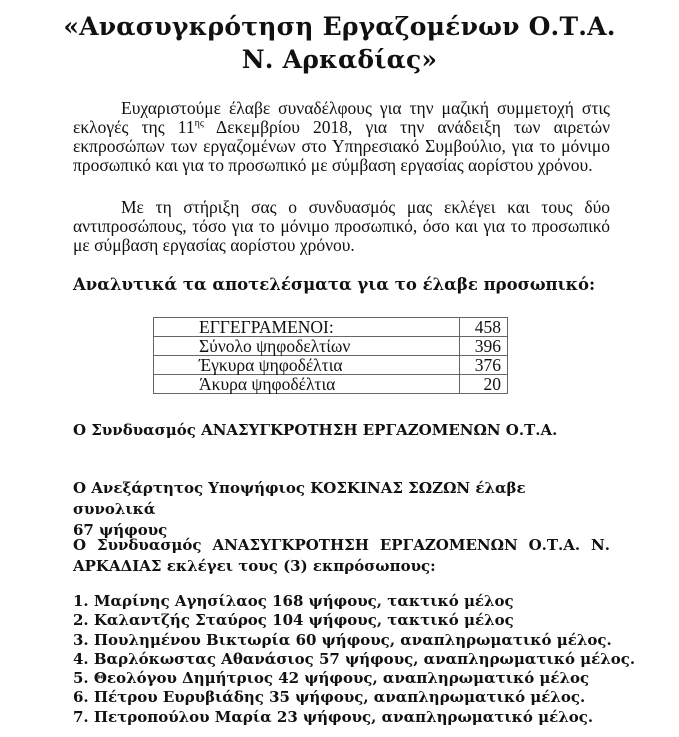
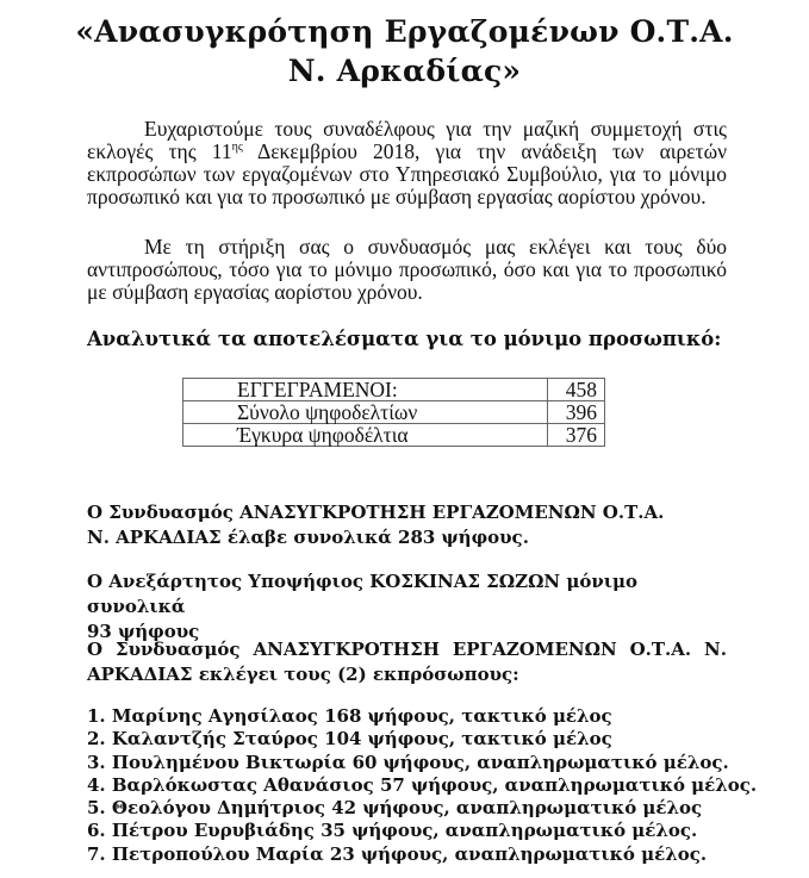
  «Ανασυγκρότηση Εργαζομένων Ο.Τ.Α.
  Ν. Αρκαδίας»
- Ευχαριστούμε έλαβε συναδέλφους για την μαζική συμμετοχή στις εκλογές της 11ης Δεκεμβρίου 2018, για την ανάδειξη των αιρετών εκπροσώπων των εργαζομένων στο Υπηρεσιακό Συμβούλιο, για το μόνιμο προσωπικό και για το προσωπικό με σύμβαση εργασίας αορίστου χρόνου.
+ Ευχαριστούμε τους συναδέλφους για την μαζική συμμετοχή στις εκλογές της 11ης Δεκεμβρίου 2018, για την ανάδειξη των αιρετών εκπροσώπων των εργαζομένων στο Υπηρεσιακό Συμβούλιο, για το μόνιμο προσωπικό και για το προσωπικό με σύμβαση εργασίας αορίστου χρόνου.
  Με τη στήριξη σας ο συνδυασμός μας εκλέγει και τους δύο αντιπροσώπους, τόσο για το μόνιμο προσωπικό, όσο και για το προσωπικό με σύμβαση εργασίας αορίστου χρόνου.
- Αναλυτικά τα αποτελέσματα για το έλαβε προσωπικό:
+ Αναλυτικά τα αποτελέσματα για το μόνιμο προσωπικό:
  ΕΓΓΕΓΡΑΜΕΝΟΙ:	458
  Σύνολο ψηφοδελτίων	396
  Έγκυρα ψηφοδέλτια	376
- Άκυρα ψηφοδέλτια	20
  Ο Συνδυασμός ΑΝΑΣΥΓΚΡΟΤΗΣΗ ΕΡΓΑΖΟΜΕΝΩΝ Ο.Τ.Α.
+ Ν. ΑΡΚΑΔΙΑΣ έλαβε συνολικά 283 ψήφους.
- Ο Ανεξάρτητος Υποψήφιος ΚΟΣΚΙΝΑΣ ΣΩΖΩΝ έλαβε συνολικά
+ Ο Ανεξάρτητος Υποψήφιος ΚΟΣΚΙΝΑΣ ΣΩΖΩΝ μόνιμο συνολικά
- 67 ψήφους
+ 93 ψήφους
- Ο Συνδυασμός ΑΝΑΣΥΓΚΡΟΤΗΣΗ ΕΡΓΑΖΟΜΕΝΩΝ Ο.Τ.Α. Ν. ΑΡΚΑΔΙΑΣ εκλέγει τους (3) εκπρόσωπους:
+ Ο Συνδυασμός ΑΝΑΣΥΓΚΡΟΤΗΣΗ ΕΡΓΑΖΟΜΕΝΩΝ Ο.Τ.Α. Ν. ΑΡΚΑΔΙΑΣ εκλέγει τους (2) εκπρόσωπους:
  1. Μαρίνης Αγησίλαος 168 ψήφους, τακτικό μέλος
  2. Καλαντζής Σταύρος 104 ψήφους, τακτικό μέλος
  3. Πουλημένου Βικτωρία 60 ψήφους, αναπληρωματικό μέλος.
  4. Βαρλόκωστας Αθανάσιος 57 ψήφους, αναπληρωματικό μέλος.
  5. Θεολόγου Δημήτριος 42 ψήφους, αναπληρωματικό μέλος
  6. Πέτρου Ευρυβιάδης 35 ψήφους, αναπληρωματικό μέλος.
  7. Πετροπούλου Μαρία 23 ψήφους, αναπληρωματικό μέλος.
